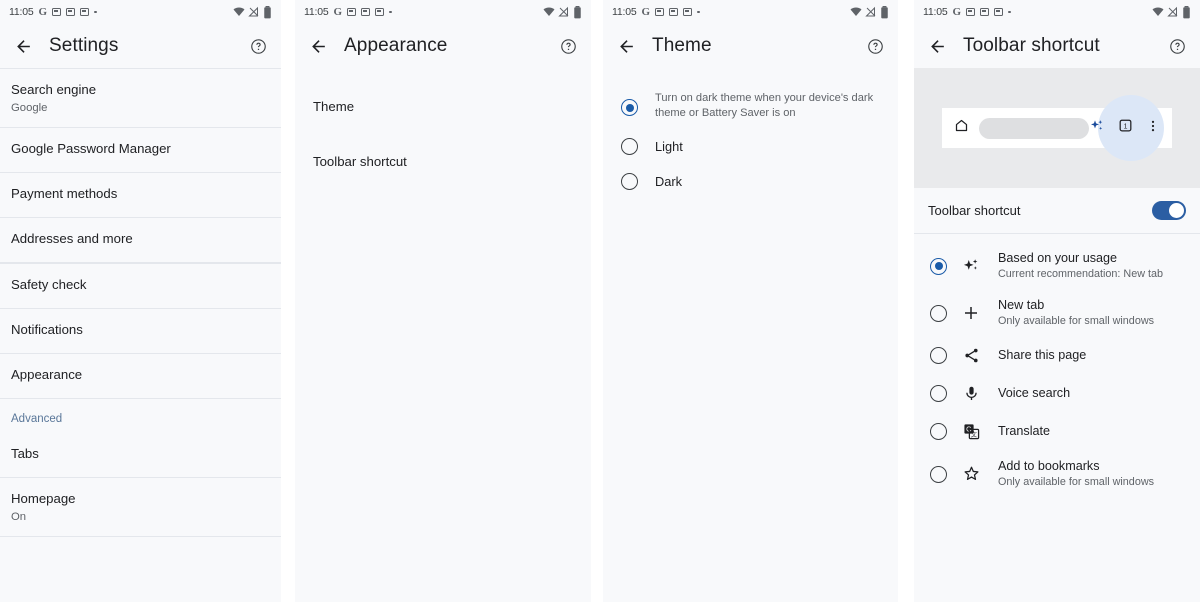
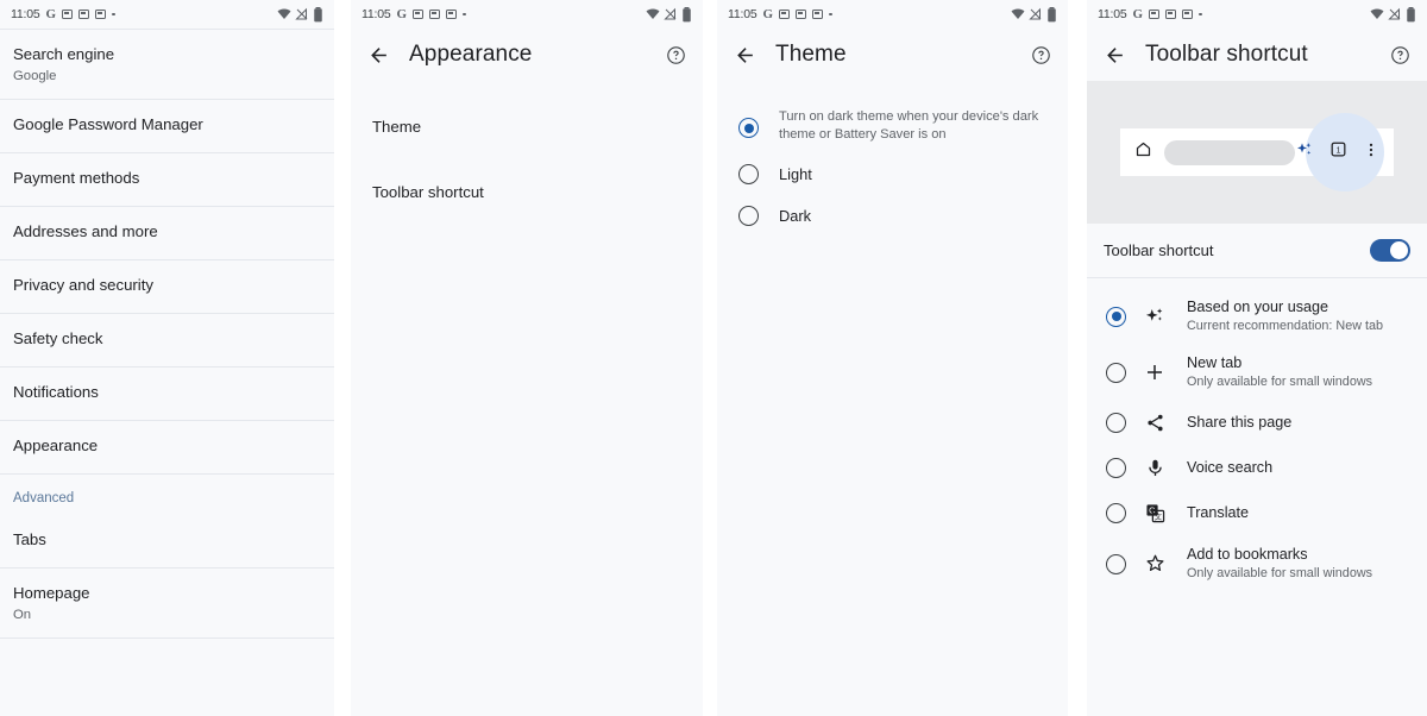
  11:05
  G
- Settings
  Search engine
  Google
  Google Password Manager
  Payment methods
  Addresses and more
+ Privacy and security
  Safety check
  Notifications
  Appearance
  Advanced
  Tabs
  Homepage
  On
  11:05
  G
  Appearance
  Theme
  Toolbar shortcut
  11:05
  G
  Theme
  Turn on dark theme when your device's dark theme or Battery Saver is on
  Light
  Dark
  11:05
  G
  Toolbar shortcut
  Toolbar shortcut
  Based on your usage
  Current recommendation: New tab
  New tab
  Only available for small windows
  Share this page
  Voice search
  G
  Translate
  Add to bookmarks
  Only available for small windows
